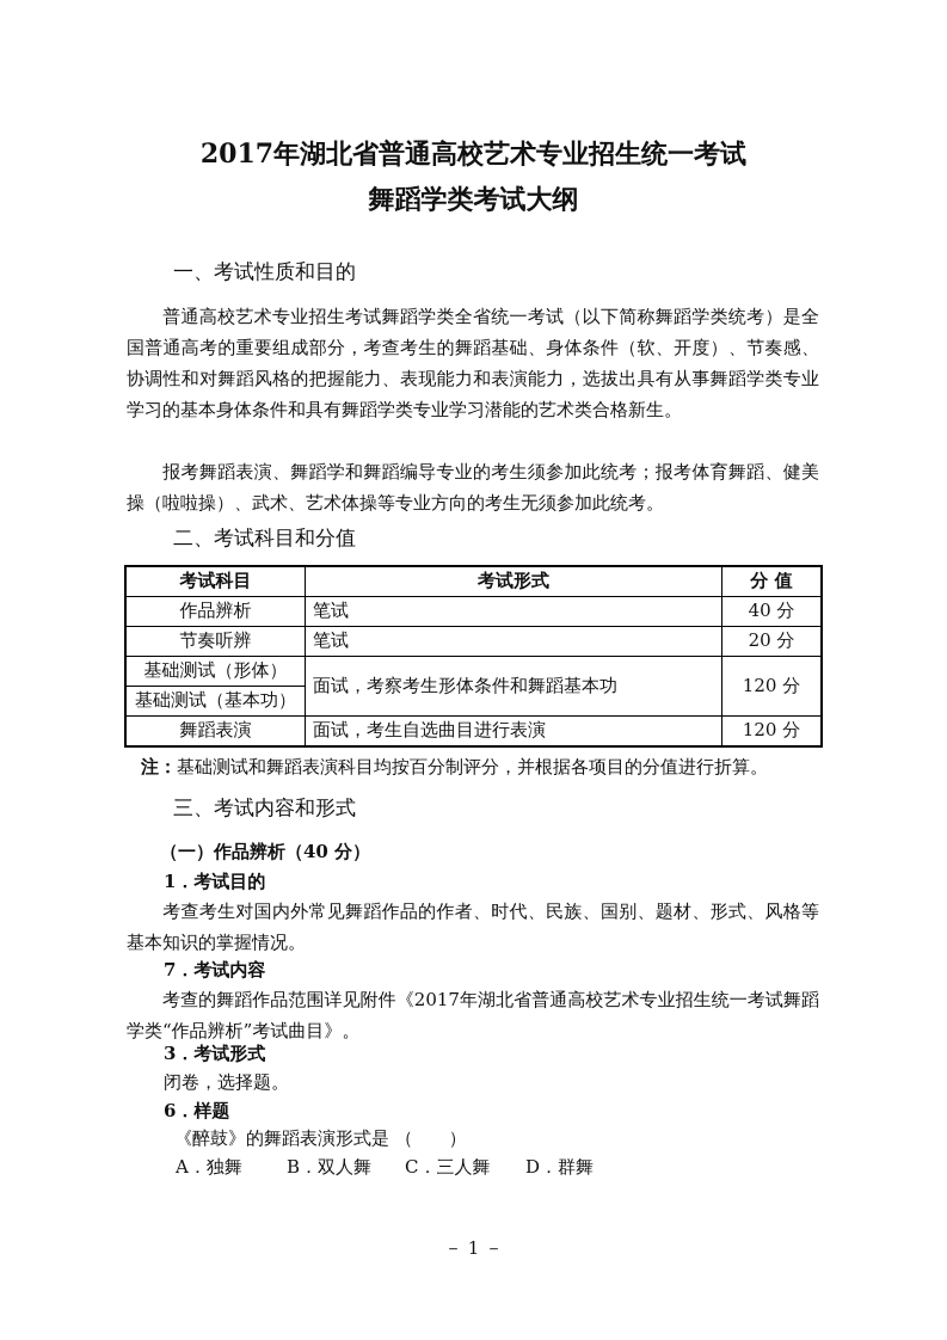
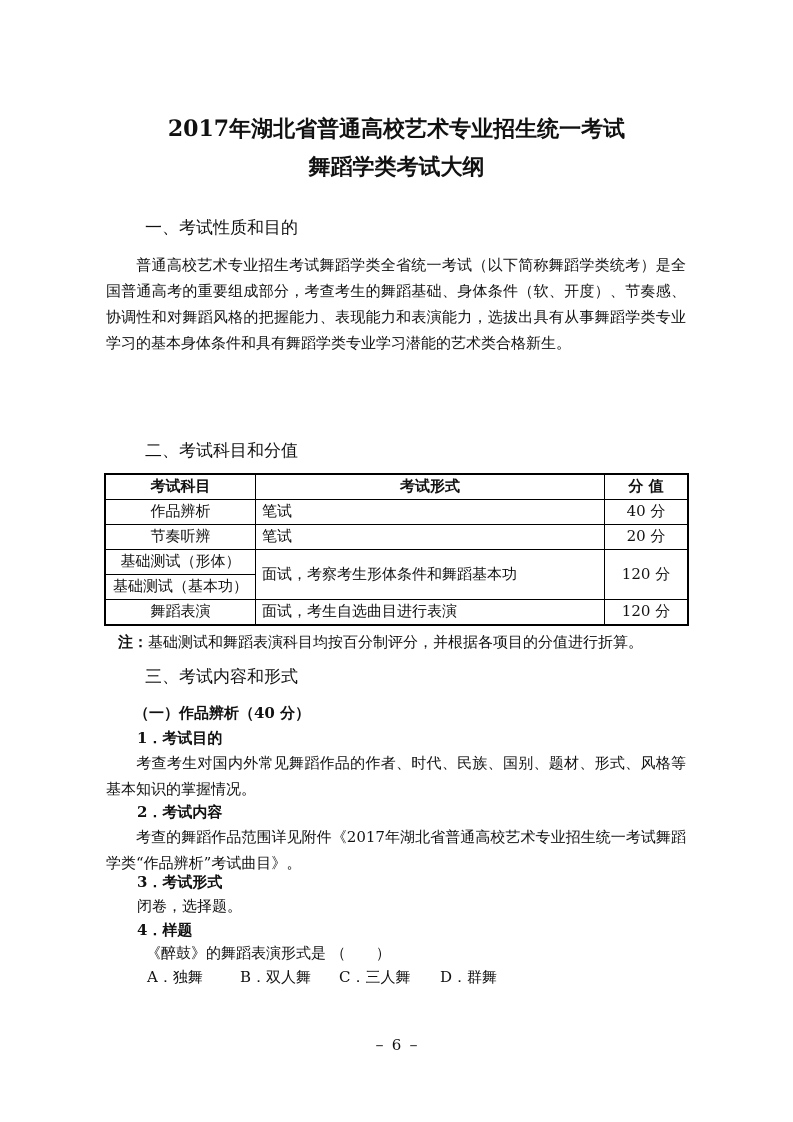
  2017年湖北省普通高校艺术专业招生统一考试
  舞蹈学类考试大纲
  一、考试性质和目的
  普通高校艺术专业招生考试舞蹈学类全省统一考试（以下简称舞蹈学类统考）是全国普通高考的重要组成部分，考查考生的舞蹈基础、身体条件（软、开度）、节奏感、协调性和对舞蹈风格的把握能力、表现能力和表演能力，选拔出具有从事舞蹈学类专业学习的基本身体条件和具有舞蹈学类专业学习潜能的艺术类合格新生。
- 报考舞蹈表演、舞蹈学和舞蹈编导专业的考生须参加此统考；报考体育舞蹈、健美操（啦啦操）、武术、艺术体操等专业方向的考生无须参加此统考。
  二、考试科目和分值
  考试科目	考试形式	分 值
  作品辨析	笔试	40 分
  节奏听辨	笔试	20 分
  基础测试（形体）	面试，考察考生形体条件和舞蹈基本功	120 分
  基础测试（基本功）
  舞蹈表演	面试，考生自选曲目进行表演	120 分
  注：基础测试和舞蹈表演科目均按百分制评分，并根据各项目的分值进行折算。
  三、考试内容和形式
  （一）作品辨析（40 分）
  1．考试目的
  考查考生对国内外常见舞蹈作品的作者、时代、民族、国别、题材、形式、风格等基本知识的掌握情况。
- 7．考试内容
+ 2．考试内容
  考查的舞蹈作品范围详见附件《2017年湖北省普通高校艺术专业招生统一考试舞蹈学类“作品辨析”考试曲目》。
  3．考试形式
  闭卷，选择题。
- 6．样题
+ 4．样题
  《醉鼓》的舞蹈表演形式是 （ ）
  A．独舞
  B．双人舞
  C．三人舞
  D．群舞
- － 1 －
+ － 6 －
